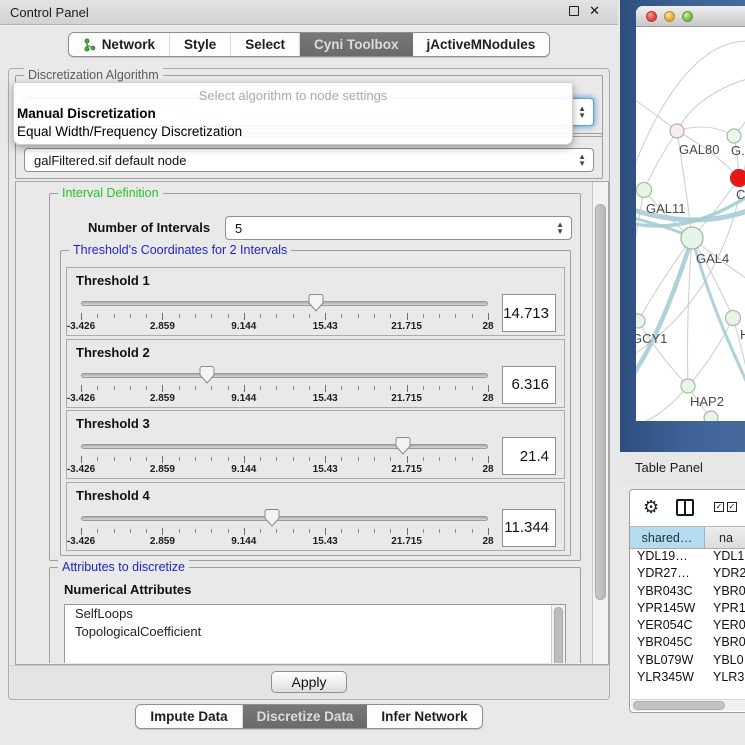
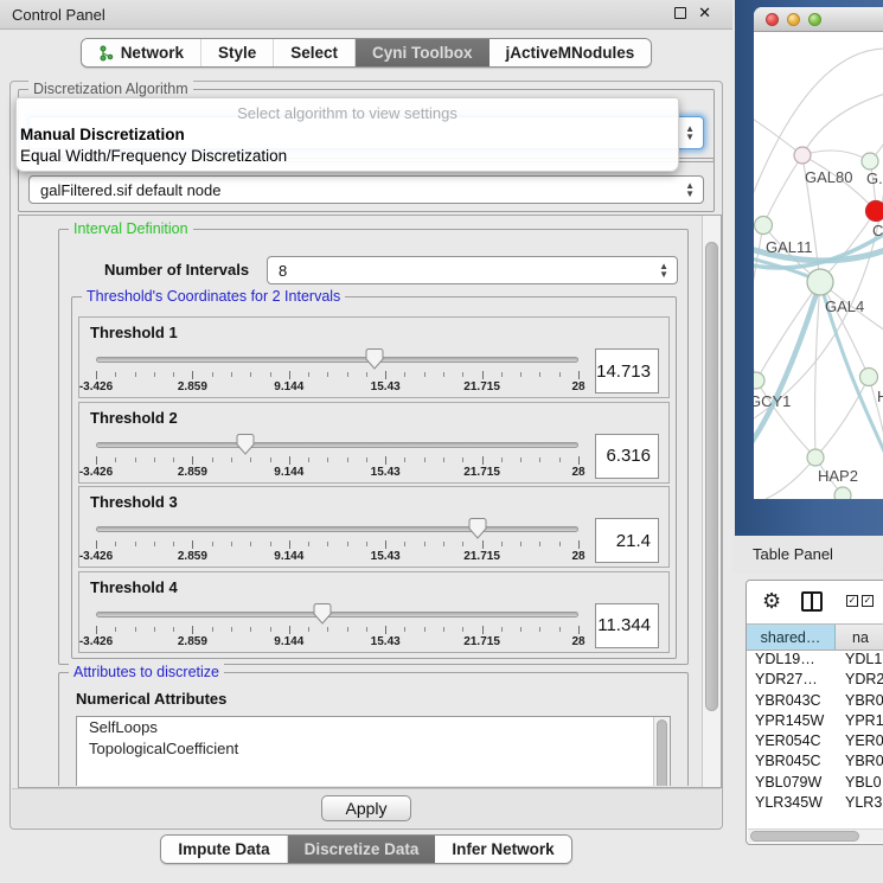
  Control Panel
  ✕
  Network
  Style
  Select
  Cyni Toolbox
  jActiveMNodules
  Discretization Algorithm
  ▲
  ▼
  galFiltered.sif default node
  ▲
  ▼
  Interval Definition
  Number of Intervals
- 5
+ 8
  ▲
  ▼
  Threshold's Coordinates for 2 Intervals
  Threshold 1
  -3.426
  2.859
  9.144
  15.43
  21.715
  28
  14.713
  Threshold 2
  -3.426
  2.859
  9.144
  15.43
  21.715
  28
  6.316
  Threshold 3
  -3.426
  2.859
  9.144
  15.43
  21.715
  28
  21.4
  Threshold 4
  -3.426
  2.859
  9.144
  15.43
  21.715
  28
  11.344
  Attributes to discretize
  Numerical Attributes
  SelfLoops
  TopologicalCoefficient
  Apply
  Impute Data
  Discretize Data
  Infer Network
- Select algorithm to node settings
+ Select algorithm to view settings
  Manual Discretization
  Equal Width/Frequency Discretization
  GAL80
  G.
  C
  GAL11
  GAL4
  GCY1
  HAP2
  Table Panel
  ⚙
  ✓
  ✓
  shared…
  na
  YDL19…
  YDL1
  YDR27…
  YDR2
  YBR043C
  YBR0
  YPR145W
  YPR1
  YER054C
  YER0
  YBR045C
  YBR0
  YBL079W
  YBL0
  YLR345W
  YLR3
